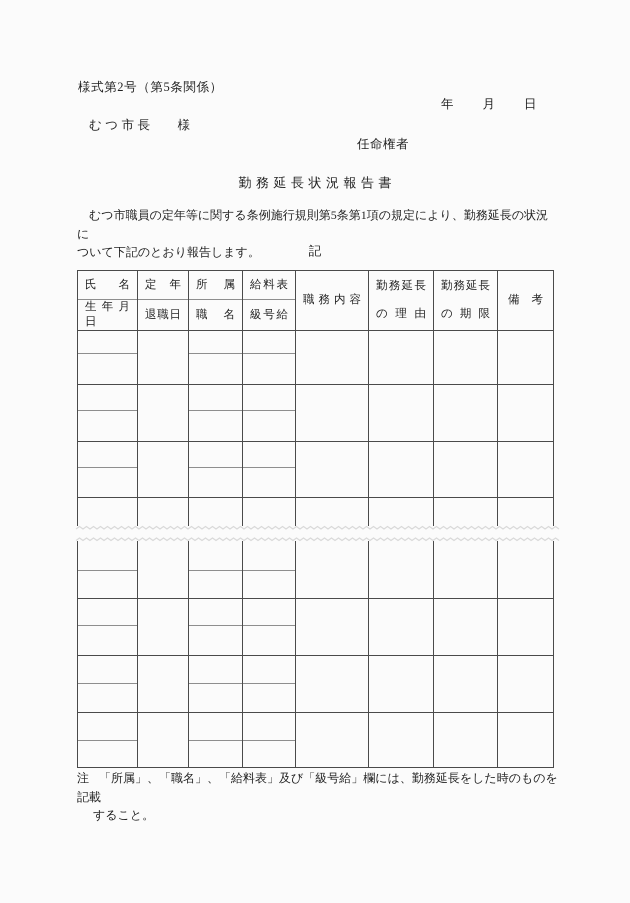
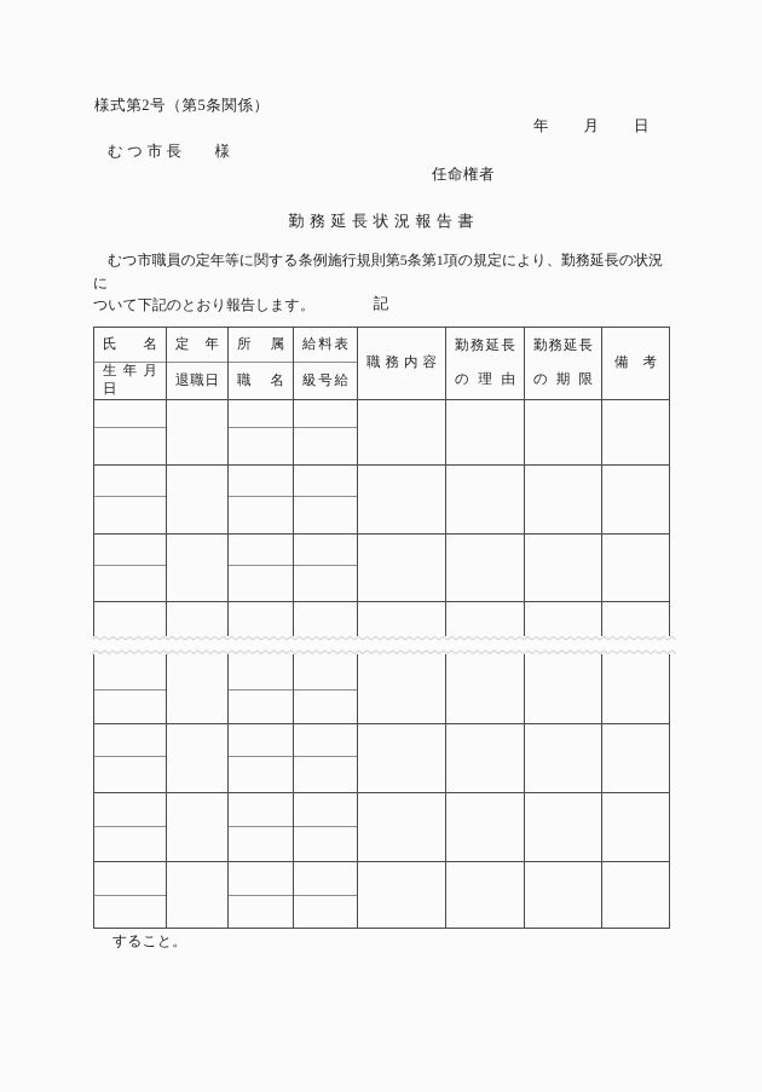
  様式第2号（第5条関係）
  年 月 日
  むつ市長 様
  任命権者
  勤務延長状況報告書
  むつ市職員の定年等に関する条例施行規則第5条第1項の規定により、勤務延長の状況に
  ついて下記のとおり報告します。
  記
  氏名
  生年月日
  定年
  退職日
  所属
  職名
  給料表
  級号給
  職務内容
  勤務延長
  の理由
  勤務延長
  の期限
  備考
- 注 「所属」、「職名」、「給料表」及び「級号給」欄には、勤務延長をした時のものを記載
  すること。
